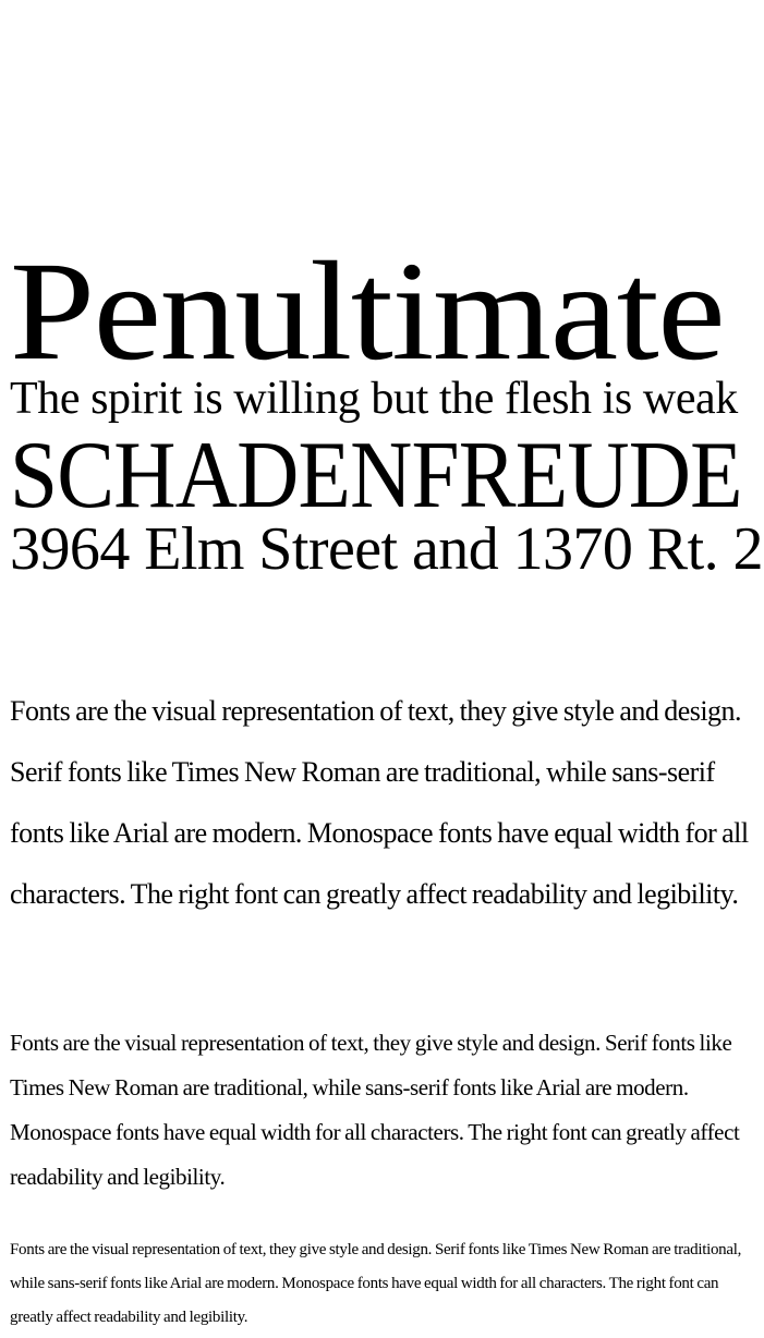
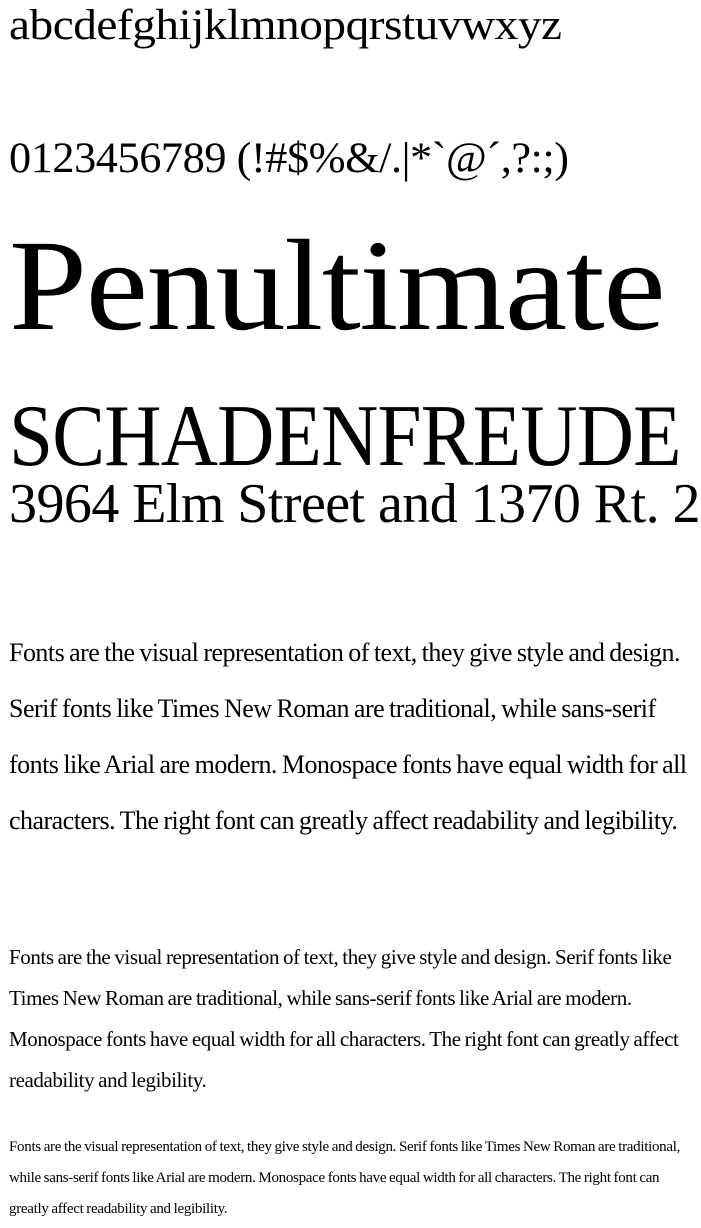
+ abcdefghijklmnopqrstuvwxyz
+ 0123456789 (!#$%&/.|*`@´,?:;)
  Penultimate
- The spirit is willing but the flesh is weak
  SCHADENFREUDE
  3964 Elm Street and 1370 Rt. 2
  Fonts are the visual representation of text, they give style and design. Serif fonts like Times New Roman are traditional, while sans-serif fonts like Arial are modern. Monospace fonts have equal width for all characters. The right font can greatly affect readability and legibility.
  Fonts are the visual representation of text, they give style and design. Serif fonts like Times New Roman are traditional, while sans-serif fonts like Arial are modern. Monospace fonts have equal width for all characters. The right font can greatly affect readability and legibility.
  Fonts are the visual representation of text, they give style and design. Serif fonts like Times New Roman are traditional, while sans-serif fonts like Arial are modern. Monospace fonts have equal width for all characters. The right font can greatly affect readability and legibility.
